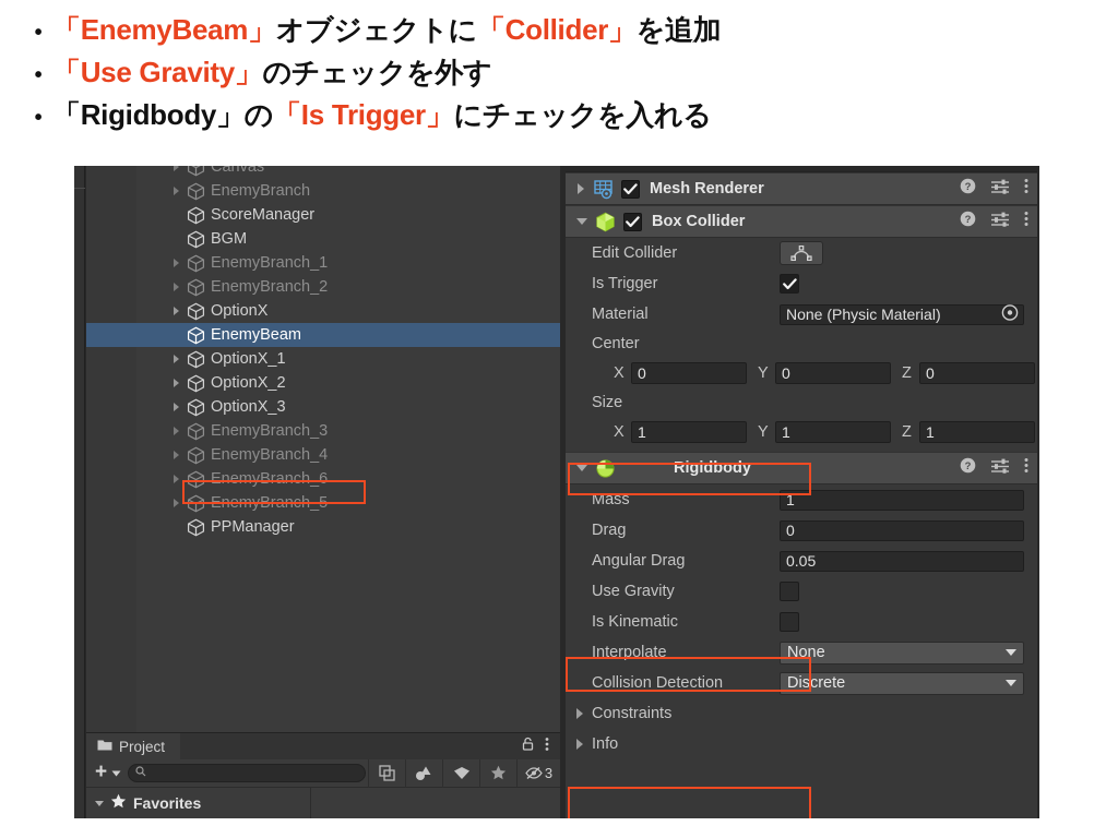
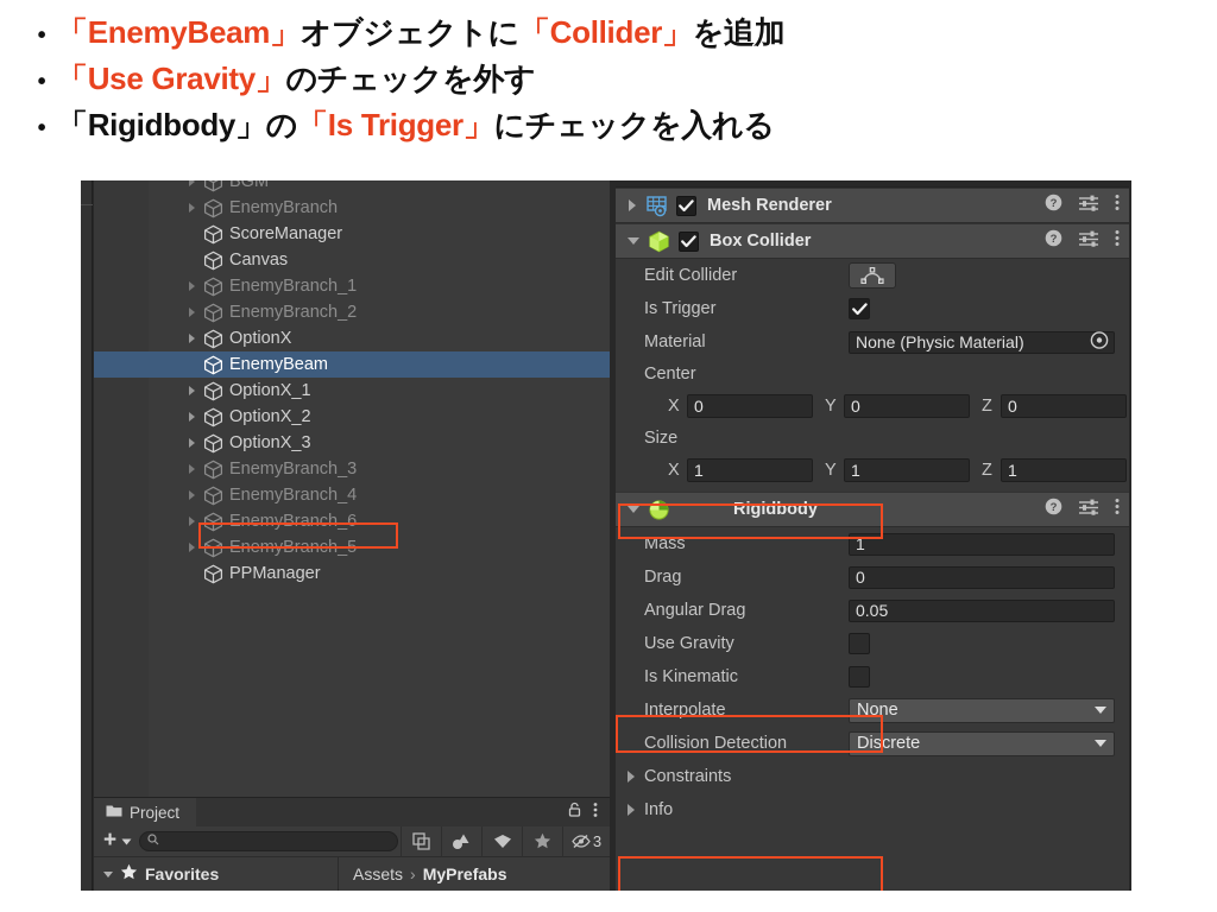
  •
  「EnemyBeam」オブジェクトに「Collider」を追加
  •
  「Use Gravity」のチェックを外す
  •
  「Rigidbody」の「Is Trigger」にチェックを入れる
- Canvas
+ BGM
  EnemyBranch
  ScoreManager
- BGM
+ Canvas
  EnemyBranch_1
  EnemyBranch_2
  OptionX
  EnemyBeam
  OptionX_1
  OptionX_2
  OptionX_3
  EnemyBranch_3
  EnemyBranch_4
  EnemyBranch_6
  EnemyBranch_5
  PPManager
  Project
  +
  3
  Favorites
+ Assets
+ ›
+ MyPrefabs
  Mesh Renderer
  ?
  Box Collider
  ?
  Edit Collider
  Is Trigger
  Material
  None (Physic Material)
  Center
  X
  0
  Y
  0
  Z
  0
  Size
  X
  1
  Y
  1
  Z
  1
  Rigidbody
  ?
  Mass
  1
  Drag
  0
  Angular Drag
  0.05
  Use Gravity
  Is Kinematic
  Interpolate
  None
  Collision Detection
  Discrete
  Constraints
  Info
